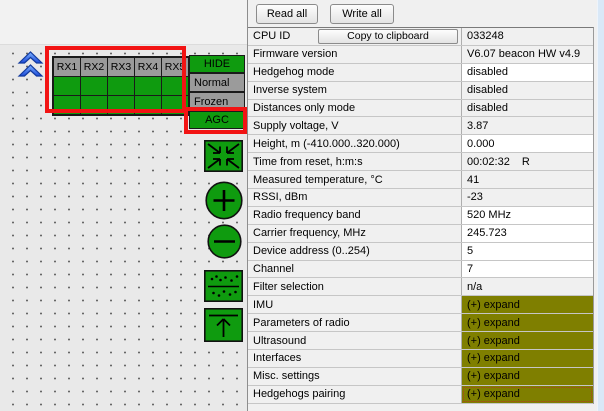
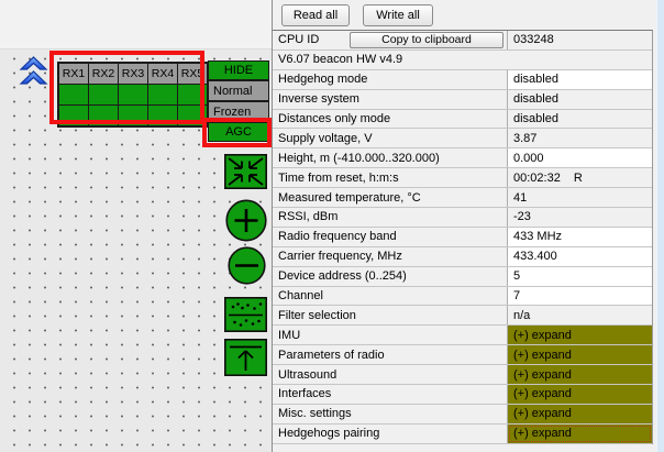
  RX1
  RX2
  RX3
  RX4
  RX5
  HIDE
  Normal
  Frozen
  AGC
  Read all
  Write all
  CPU ID
  Copy to clipboard
  033248
- Firmware version
  V6.07 beacon HW v4.9
  Hedgehog mode
  disabled
  Inverse system
  disabled
  Distances only mode
  disabled
  Supply voltage, V
  3.87
  Height, m (-410.000..320.000)
  0.000
  Time from reset, h:m:s
  00:02:32
  R
  Measured temperature, °C
  41
  RSSI, dBm
  -23
  Radio frequency band
- 520 MHz
+ 433 MHz
  Carrier frequency, MHz
- 245.723
+ 433.400
  Device address (0..254)
  5
  Channel
  7
  Filter selection
  n/a
  IMU
  (+) expand
  Parameters of radio
  (+) expand
  Ultrasound
  (+) expand
  Interfaces
  (+) expand
  Misc. settings
  (+) expand
  Hedgehogs pairing
  (+) expand
